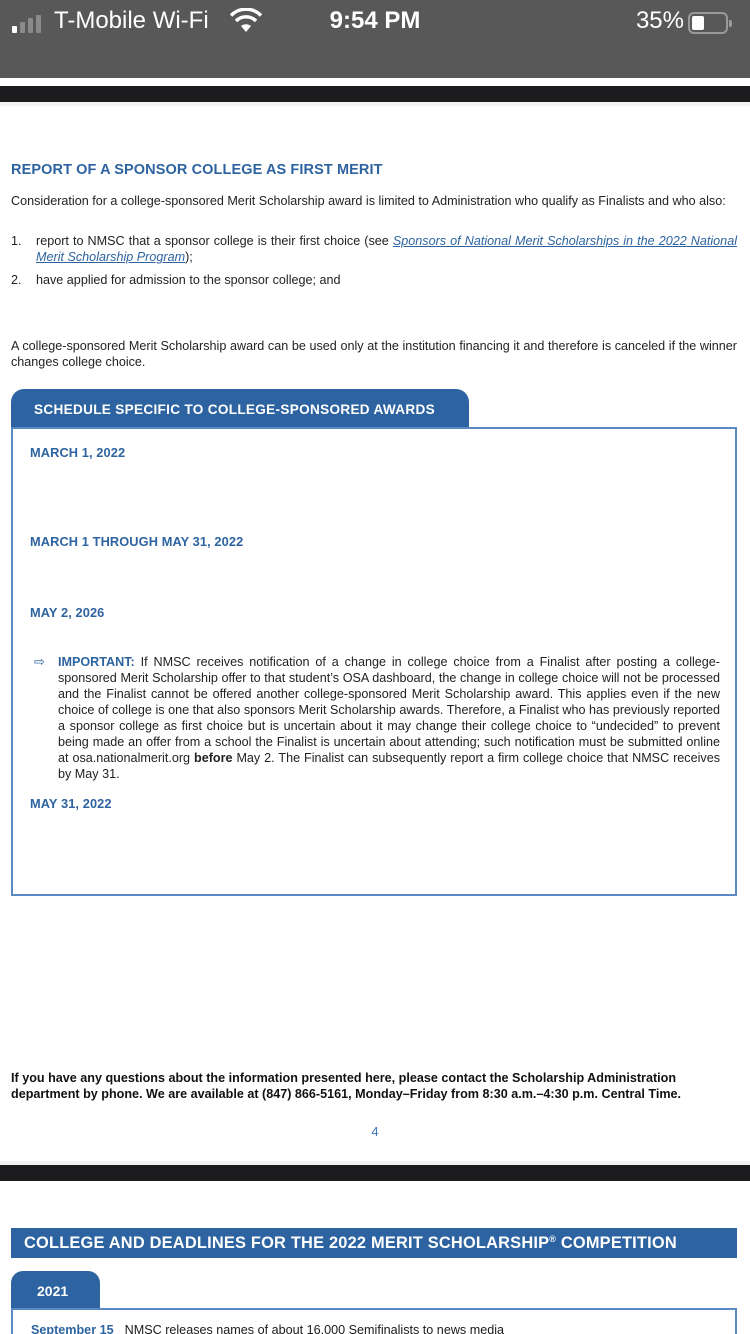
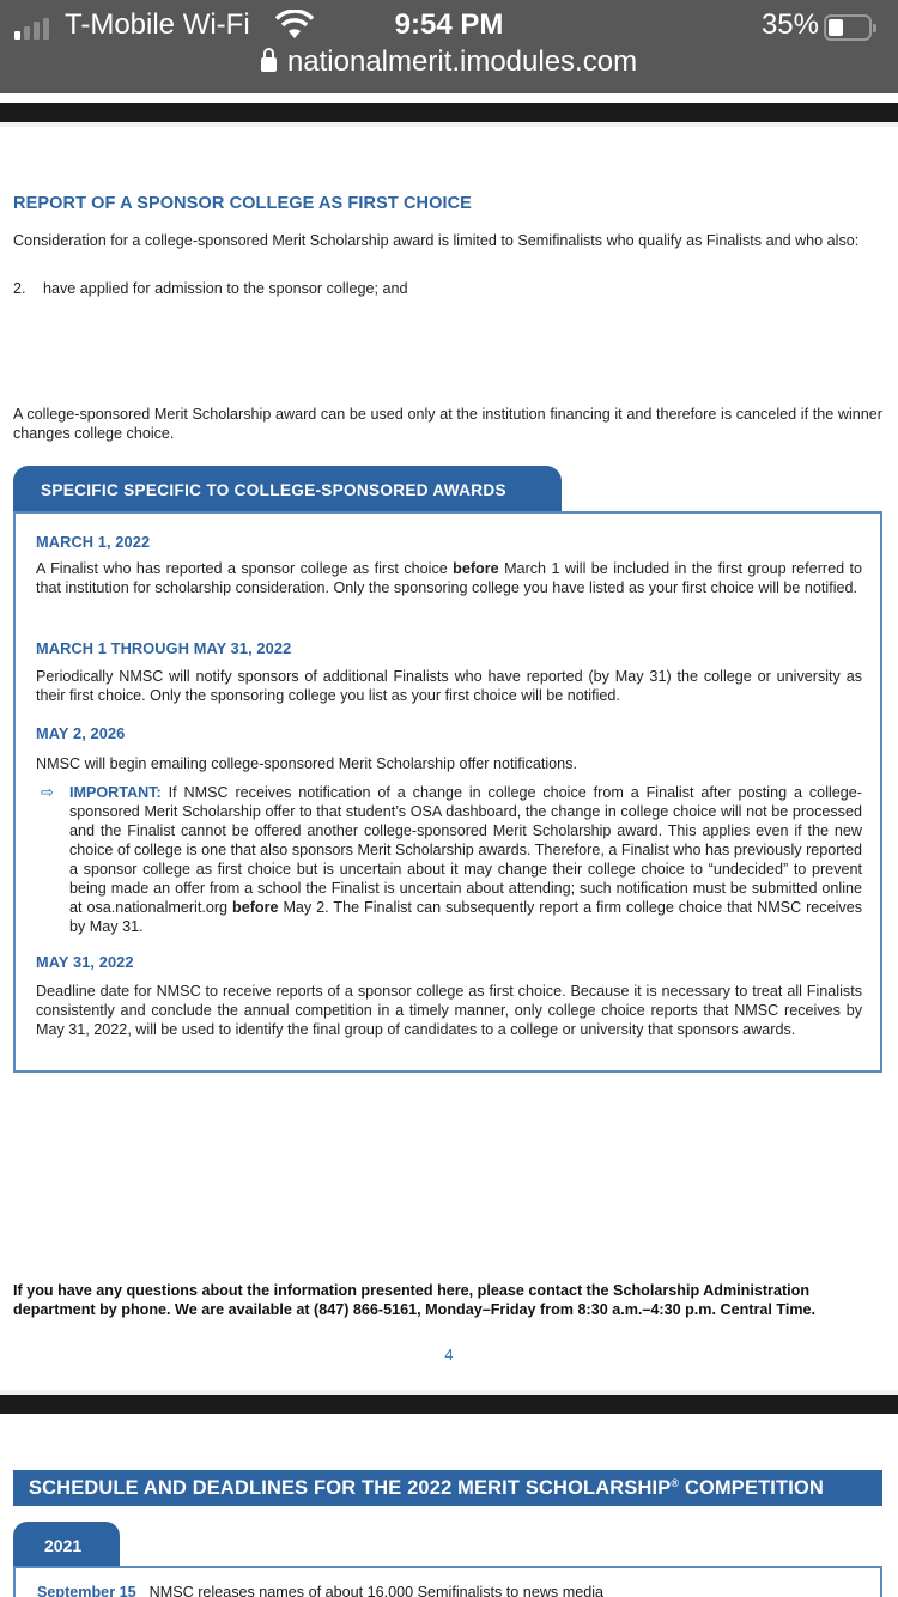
  T-Mobile Wi-Fi
  9:54 PM
  35%
+ nationalmerit.imodules.com
- REPORT OF A SPONSOR COLLEGE AS FIRST MERIT
+ REPORT OF A SPONSOR COLLEGE AS FIRST CHOICE
- Consideration for a college-sponsored Merit Scholarship award is limited to Administration who qualify as Finalists and who also:
+ Consideration for a college-sponsored Merit Scholarship award is limited to Semifinalists who qualify as Finalists and who also:
- 1.
- report to NMSC that a sponsor college is their first choice (see Sponsors of National Merit Scholarships in the 2022 National Merit Scholarship Program);
  2.
  have applied for admission to the sponsor college; and
  A college-sponsored Merit Scholarship award can be used only at the institution financing it and therefore is canceled if the winner changes college choice.
- SCHEDULE SPECIFIC TO COLLEGE-SPONSORED AWARDS
+ SPECIFIC SPECIFIC TO COLLEGE-SPONSORED AWARDS
  MARCH 1, 2022
+ A Finalist who has reported a sponsor college as first choice before March 1 will be included in the first group referred to that institution for scholarship consideration. Only the sponsoring college you have listed as your first choice will be notified.
  MARCH 1 THROUGH MAY 31, 2022
+ Periodically NMSC will notify sponsors of additional Finalists who have reported (by May 31) the college or university as their first choice. Only the sponsoring college you list as your first choice will be notified.
  MAY 2, 2026
+ NMSC will begin emailing college-sponsored Merit Scholarship offer notifications.
  ⇨
  IMPORTANT: If NMSC receives notification of a change in college choice from a Finalist after posting a college-sponsored Merit Scholarship offer to that student’s OSA dashboard, the change in college choice will not be processed and the Finalist cannot be offered another college-sponsored Merit Scholarship award. This applies even if the new choice of college is one that also sponsors Merit Scholarship awards. Therefore, a Finalist who has previously reported a sponsor college as first choice but is uncertain about it may change their college choice to “undecided” to prevent being made an offer from a school the Finalist is uncertain about attending; such notification must be submitted online at osa.nationalmerit.org before May 2. The Finalist can subsequently report a firm college choice that NMSC receives by May 31.
  MAY 31, 2022
+ Deadline date for NMSC to receive reports of a sponsor college as first choice. Because it is necessary to treat all Finalists consistently and conclude the annual competition in a timely manner, only college choice reports that NMSC receives by May 31, 2022, will be used to identify the final group of candidates to a college or university that sponsors awards.
  If you have any questions about the information presented here, please contact the Scholarship Administration department by phone. We are available at (847) 866-5161, Monday–Friday from 8:30 a.m.–4:30 p.m. Central Time.
  4
- COLLEGE AND DEADLINES FOR THE 2022 MERIT SCHOLARSHIP® COMPETITION
+ SCHEDULE AND DEADLINES FOR THE 2022 MERIT SCHOLARSHIP® COMPETITION
  2021
  September 15 NMSC releases names of about 16,000 Semifinalists to news media
